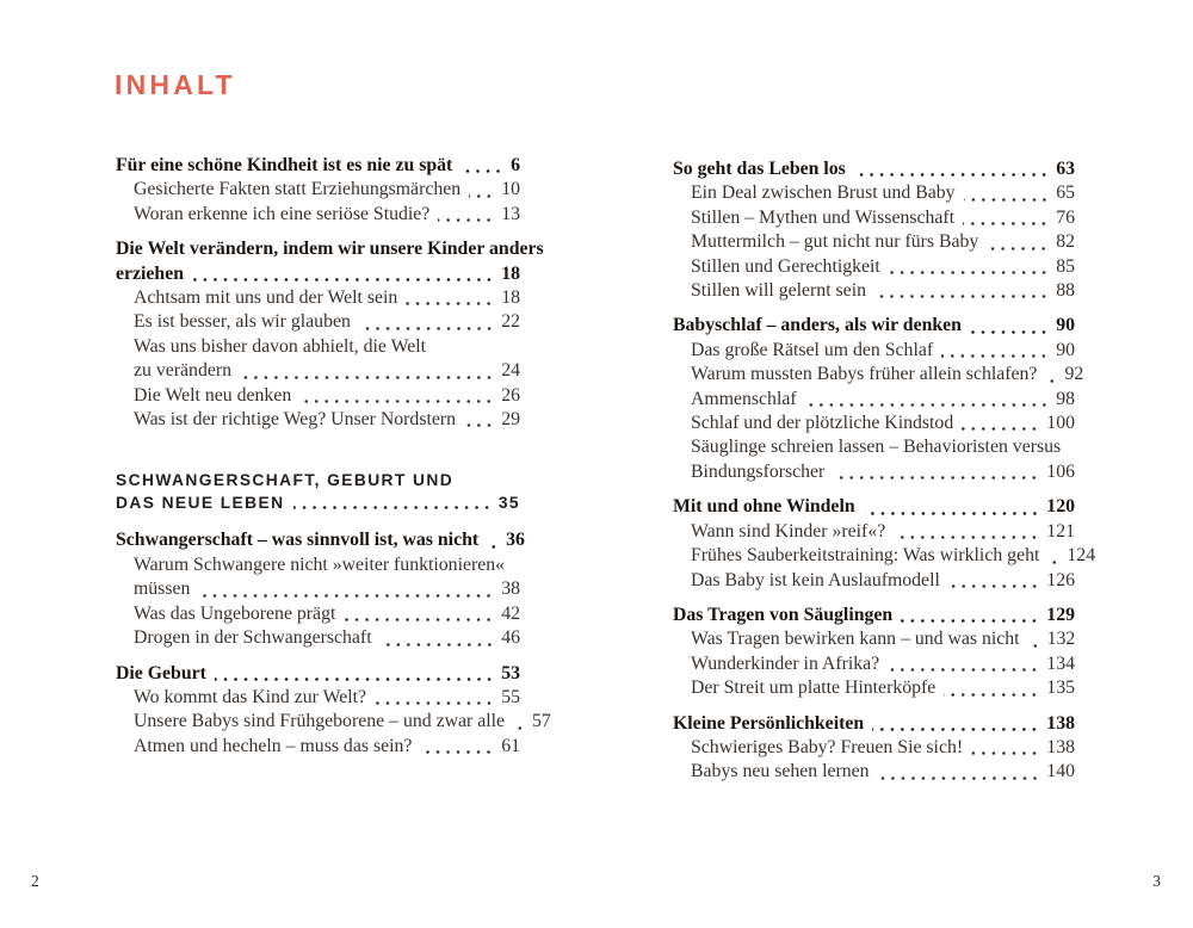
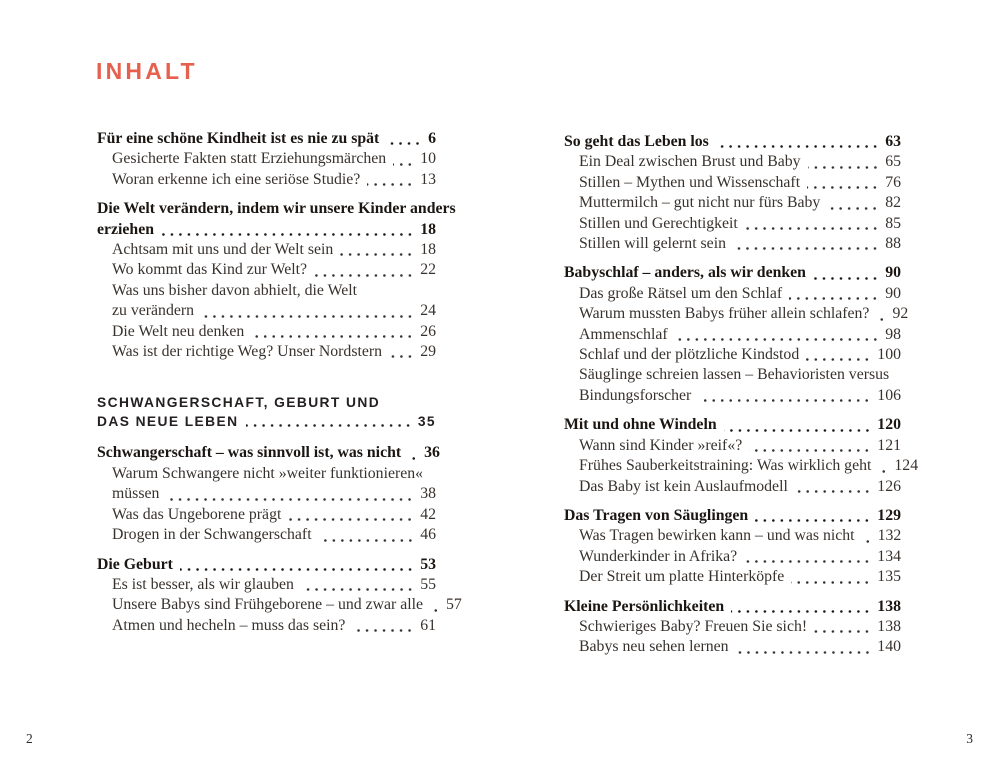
  INHALT
  Für eine schöne Kindheit ist es nie zu spät
  6
  Gesicherte Fakten statt Erziehungsmärchen
  10
  Woran erkenne ich eine seriöse Studie?
  13
  Die Welt verändern, indem wir unsere Kinder anders
  erziehen
  18
  Achtsam mit uns und der Welt sein
  18
- Es ist besser, als wir glauben
+ Wo kommt das Kind zur Welt?
  22
  Was uns bisher davon abhielt, die Welt
  zu verändern
  24
  Die Welt neu denken
  26
  Was ist der richtige Weg? Unser Nordstern
  29
  SCHWANGERSCHAFT, GEBURT UND
  DAS NEUE LEBEN
  35
  Schwangerschaft – was sinnvoll ist, was nicht
  36
  Warum Schwangere nicht »weiter funktionieren«
  müssen
  38
  Was das Ungeborene prägt
  42
  Drogen in der Schwangerschaft
  46
  Die Geburt
  53
- Wo kommt das Kind zur Welt?
+ Es ist besser, als wir glauben
  55
  Unsere Babys sind Frühgeborene – und zwar alle
  57
  Atmen und hecheln – muss das sein?
  61
  So geht das Leben los
  63
  Ein Deal zwischen Brust und Baby
  65
  Stillen – Mythen und Wissenschaft
  76
  Muttermilch – gut nicht nur fürs Baby
  82
  Stillen und Gerechtigkeit
  85
  Stillen will gelernt sein
  88
  Babyschlaf – anders, als wir denken
  90
  Das große Rätsel um den Schlaf
  90
  Warum mussten Babys früher allein schlafen?
  92
  Ammenschlaf
  98
  Schlaf und der plötzliche Kindstod
  100
  Säuglinge schreien lassen – Behavioristen versus
  Bindungsforscher
  106
  Mit und ohne Windeln
  120
  Wann sind Kinder »reif«?
  121
  Frühes Sauberkeitstraining: Was wirklich geht
  124
  Das Baby ist kein Auslaufmodell
  126
  Das Tragen von Säuglingen
  129
  Was Tragen bewirken kann – und was nicht
  132
  Wunderkinder in Afrika?
  134
  Der Streit um platte Hinterköpfe
  135
  Kleine Persönlichkeiten
  138
  Schwieriges Baby? Freuen Sie sich!
  138
  Babys neu sehen lernen
  140
  2
  3
